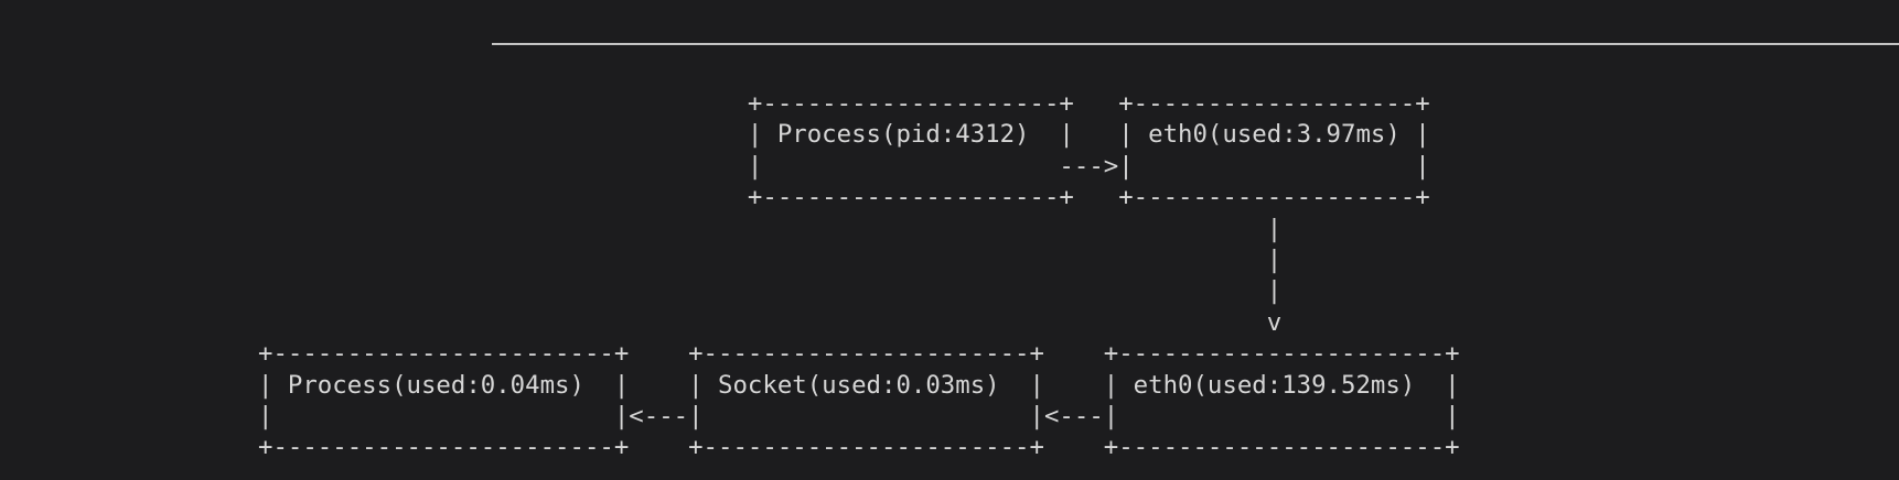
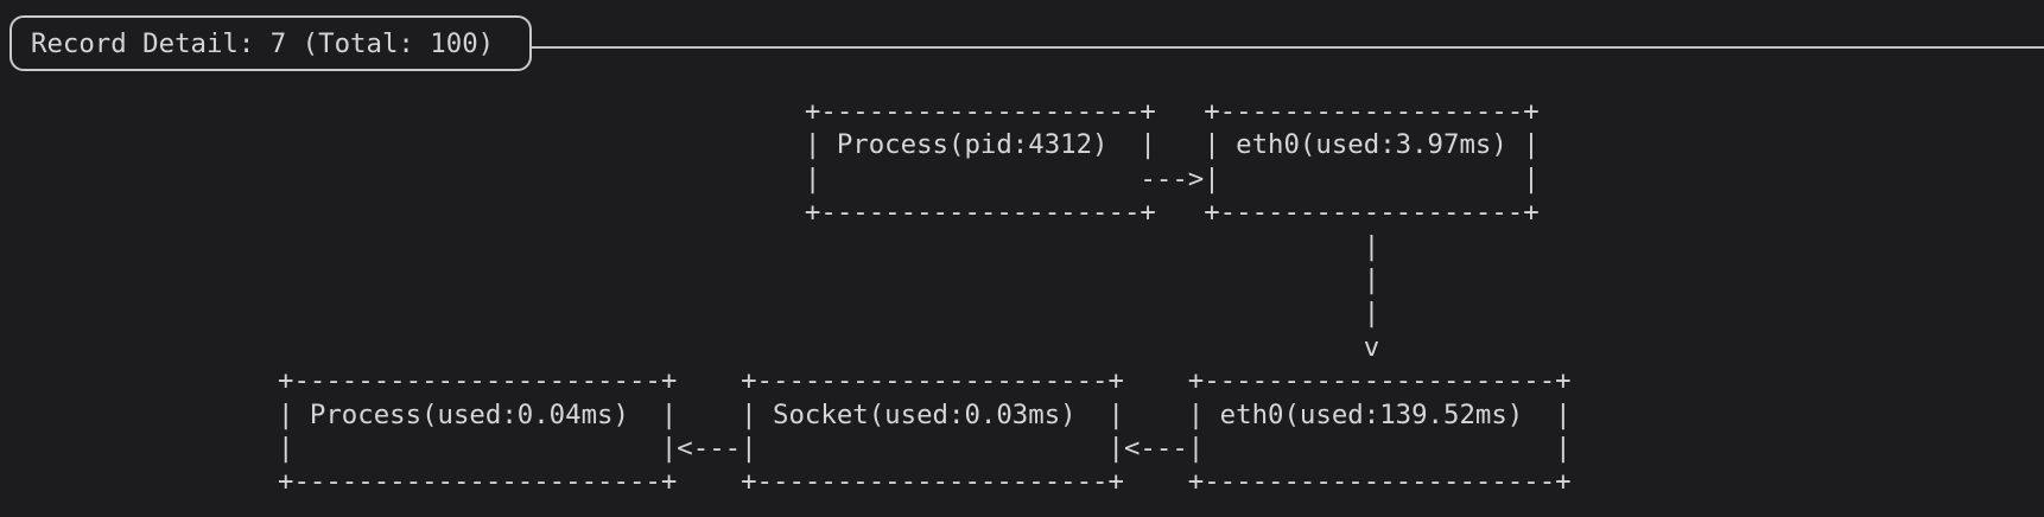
+ Record Detail: 7 (Total: 100)
  +--------------------+ +-------------------+
  | Process(pid:4312) | | eth0(used:3.97ms) |
  | --->| |
  +--------------------+ +-------------------+
  |
  |
  |
  v
  +-----------------------+ +----------------------+ +----------------------+
  | Process(used:0.04ms) | | Socket(used:0.03ms) | | eth0(used:139.52ms) |
  | |<---| |<---| |
  +-----------------------+ +----------------------+ +----------------------+
